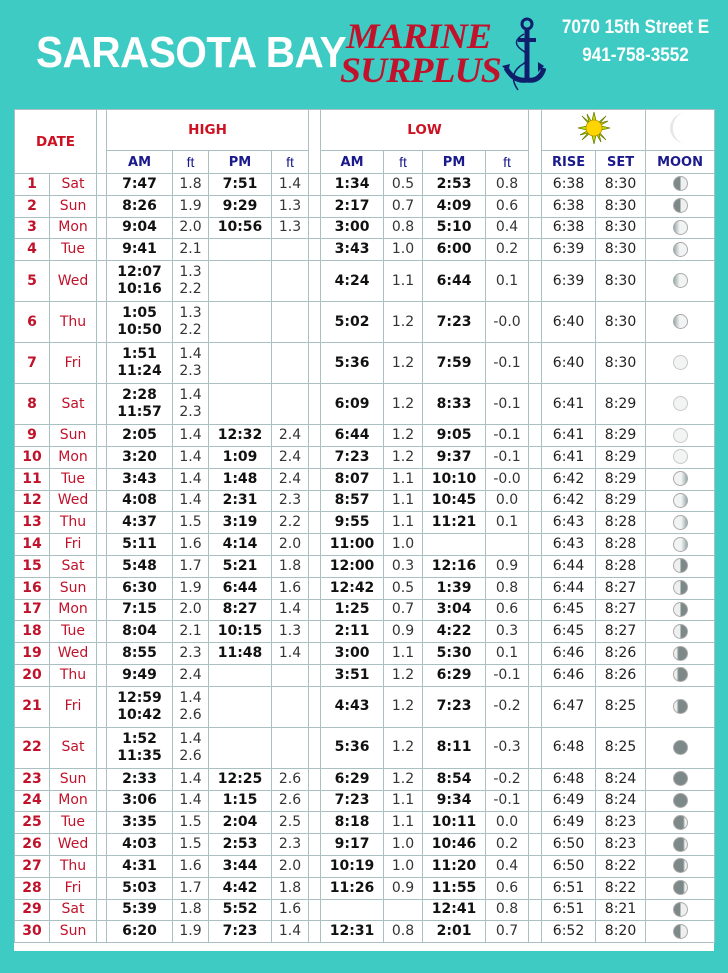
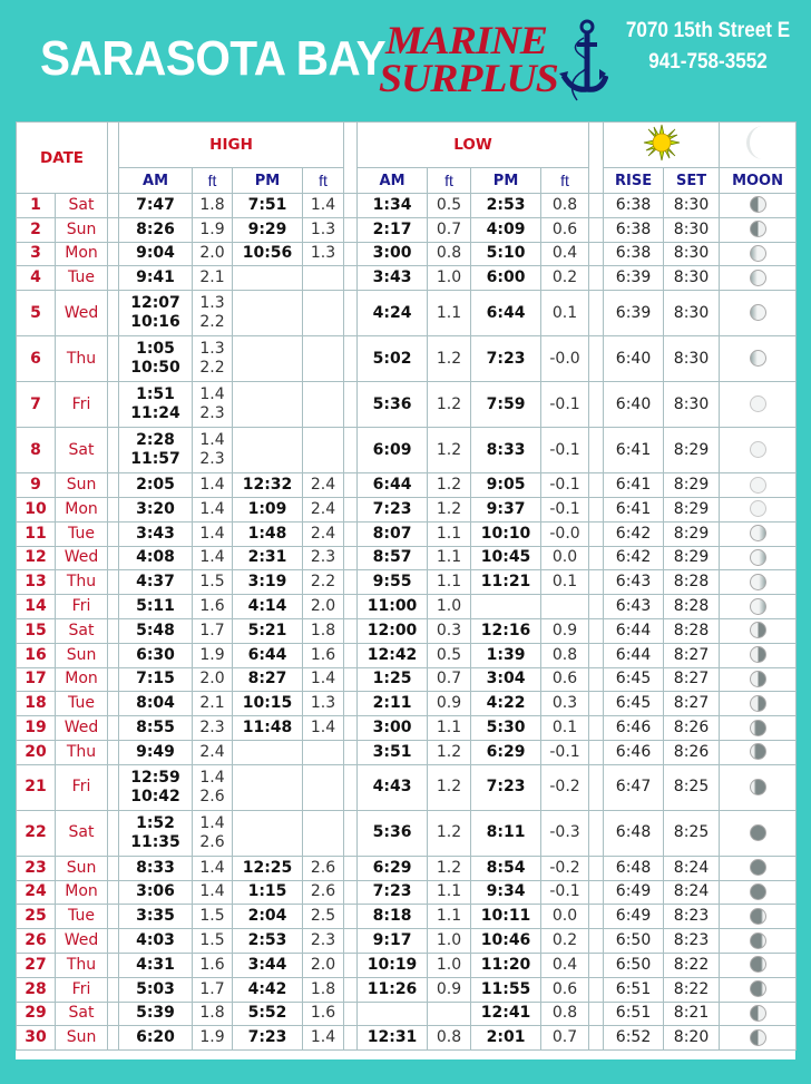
  SARASOTA BAY
  MARINE
  SURPLUS
  7070 15th Street E
  941-758-3552
  DATE		HIGH		LOW
  AM	ft	PM	ft	AM	ft	PM	ft	RISE	SET	MOON
  1	Sat		7:47	1.8	7:51	1.4		1:34	0.5	2:53	0.8		6:38	8:30
  2	Sun		8:26	1.9	9:29	1.3		2:17	0.7	4:09	0.6		6:38	8:30
  3	Mon		9:04	2.0	10:56	1.3		3:00	0.8	5:10	0.4		6:38	8:30
  4	Tue		9:41	2.1				3:43	1.0	6:00	0.2		6:39	8:30
  5	Wed		12:0710:16	1.32.2				4:24	1.1	6:44	0.1		6:39	8:30
  6	Thu		1:0510:50	1.32.2				5:02	1.2	7:23	-0.0		6:40	8:30
  7	Fri		1:5111:24	1.42.3				5:36	1.2	7:59	-0.1		6:40	8:30
  8	Sat		2:2811:57	1.42.3				6:09	1.2	8:33	-0.1		6:41	8:29
  9	Sun		2:05	1.4	12:32	2.4		6:44	1.2	9:05	-0.1		6:41	8:29
  10	Mon		3:20	1.4	1:09	2.4		7:23	1.2	9:37	-0.1		6:41	8:29
  11	Tue		3:43	1.4	1:48	2.4		8:07	1.1	10:10	-0.0		6:42	8:29
  12	Wed		4:08	1.4	2:31	2.3		8:57	1.1	10:45	0.0		6:42	8:29
  13	Thu		4:37	1.5	3:19	2.2		9:55	1.1	11:21	0.1		6:43	8:28
  14	Fri		5:11	1.6	4:14	2.0		11:00	1.0				6:43	8:28
  15	Sat		5:48	1.7	5:21	1.8		12:00	0.3	12:16	0.9		6:44	8:28
  16	Sun		6:30	1.9	6:44	1.6		12:42	0.5	1:39	0.8		6:44	8:27
  17	Mon		7:15	2.0	8:27	1.4		1:25	0.7	3:04	0.6		6:45	8:27
  18	Tue		8:04	2.1	10:15	1.3		2:11	0.9	4:22	0.3		6:45	8:27
  19	Wed		8:55	2.3	11:48	1.4		3:00	1.1	5:30	0.1		6:46	8:26
  20	Thu		9:49	2.4				3:51	1.2	6:29	-0.1		6:46	8:26
  21	Fri		12:5910:42	1.42.6				4:43	1.2	7:23	-0.2		6:47	8:25
  22	Sat		1:5211:35	1.42.6				5:36	1.2	8:11	-0.3		6:48	8:25
- 23	Sun		2:33	1.4	12:25	2.6		6:29	1.2	8:54	-0.2		6:48	8:24
+ 23	Sun		8:33	1.4	12:25	2.6		6:29	1.2	8:54	-0.2		6:48	8:24
  24	Mon		3:06	1.4	1:15	2.6		7:23	1.1	9:34	-0.1		6:49	8:24
  25	Tue		3:35	1.5	2:04	2.5		8:18	1.1	10:11	0.0		6:49	8:23
  26	Wed		4:03	1.5	2:53	2.3		9:17	1.0	10:46	0.2		6:50	8:23
  27	Thu		4:31	1.6	3:44	2.0		10:19	1.0	11:20	0.4		6:50	8:22
  28	Fri		5:03	1.7	4:42	1.8		11:26	0.9	11:55	0.6		6:51	8:22
  29	Sat		5:39	1.8	5:52	1.6				12:41	0.8		6:51	8:21
  30	Sun		6:20	1.9	7:23	1.4		12:31	0.8	2:01	0.7		6:52	8:20
